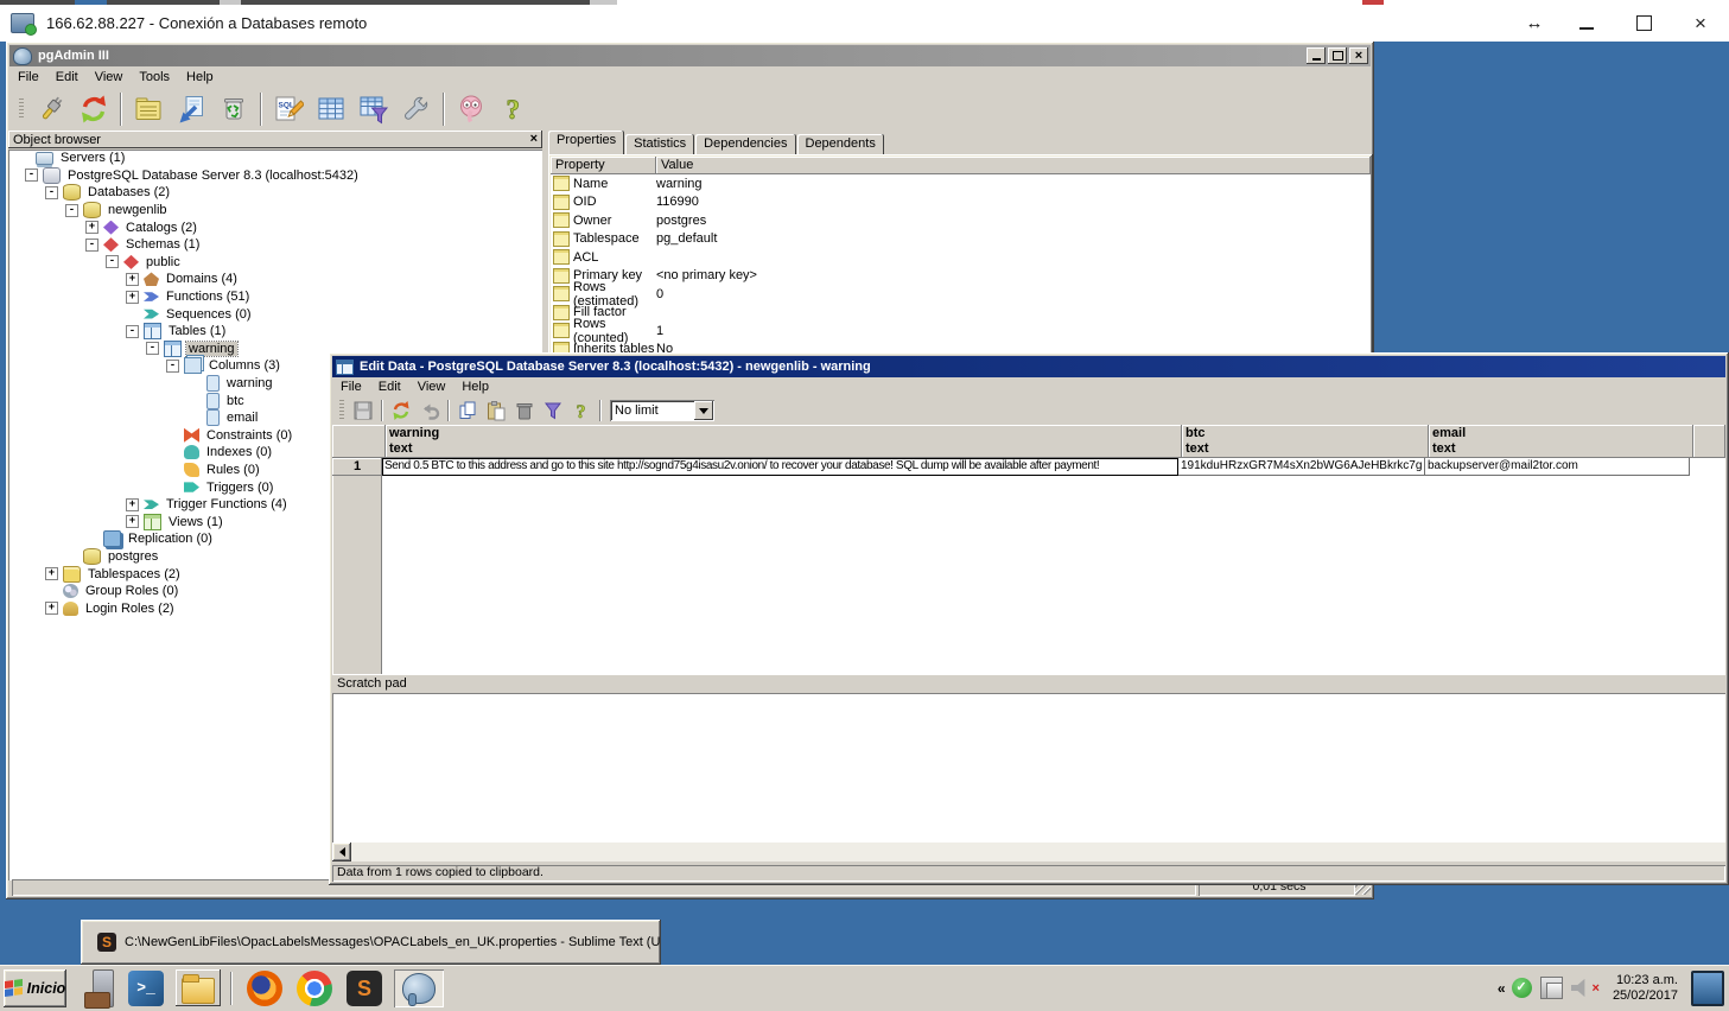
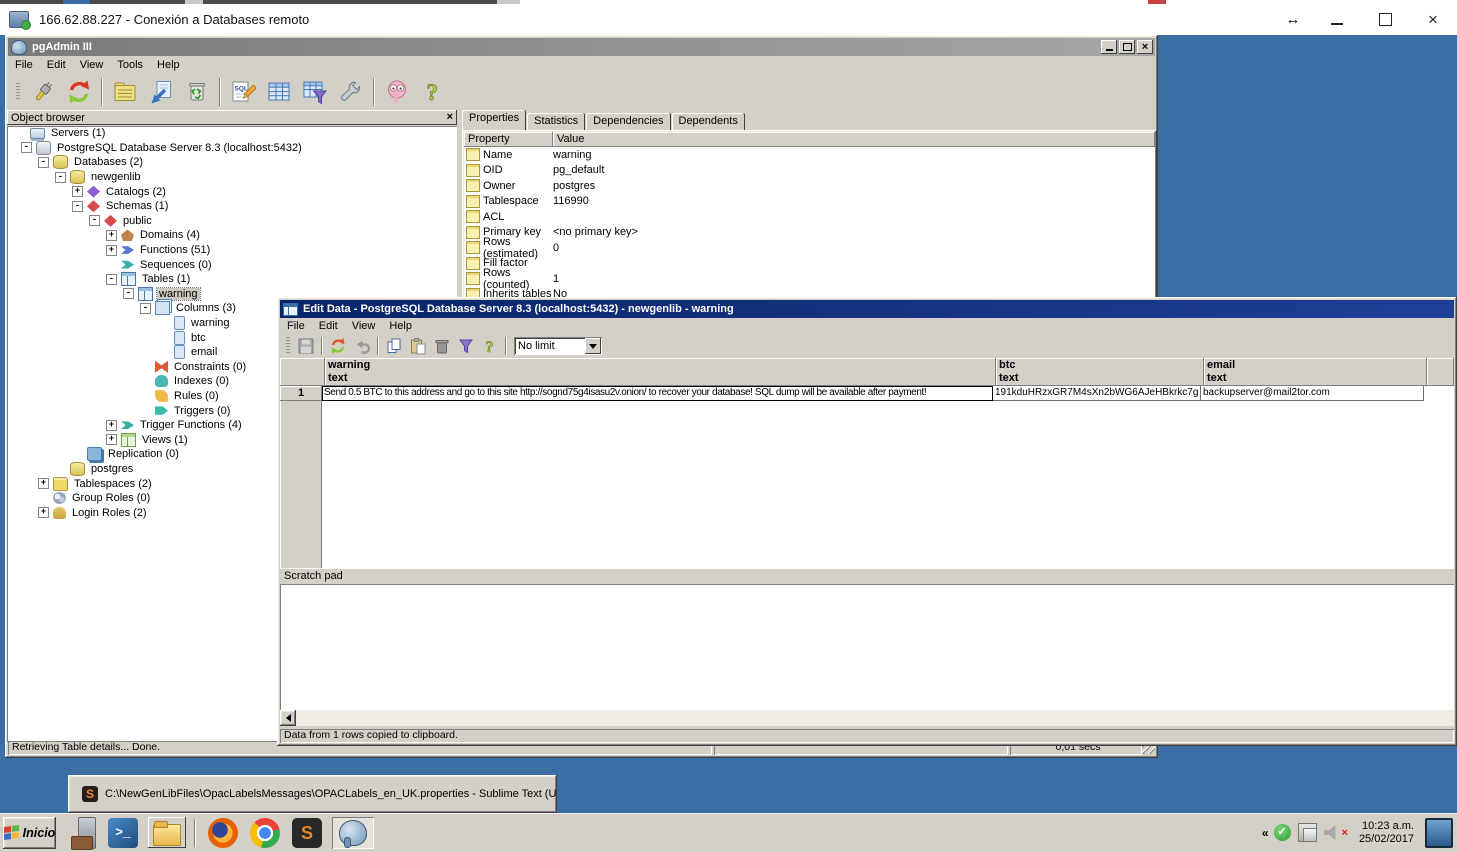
  166.62.88.227 - Conexión a Databases remoto
  ↔
  ×
  pgAdmin III
  ×
  File
  Edit
  View
  Tools
  Help
  ?
  Object browser
  ×
  Servers (1)
  -
  PostgreSQL Database Server 8.3 (localhost:5432)
  -
  Databases (2)
  -
  newgenlib
  +
  Catalogs (2)
  -
  Schemas (1)
  -
  public
  +
  Domains (4)
  +
  Functions (51)
  Sequences (0)
  -
  Tables (1)
  -
  warning
  -
  Columns (3)
  warning
  btc
  email
  Constraints (0)
  Indexes (0)
  Rules (0)
  Triggers (0)
  +
  Trigger Functions (4)
  +
  Views (1)
  Replication (0)
  postgres
  +
  Tablespaces (2)
  Group Roles (0)
  +
  Login Roles (2)
  Properties
  Statistics
  Dependencies
  Dependents
  Property
  Value
  Name
  warning
  OID
- 116990
+ pg_default
  Owner
  postgres
  Tablespace
- pg_default
+ 116990
  ACL
  Primary key
  <no primary key>
  Rows (estimated)
  0
  Fill factor
  Rows (counted)
  1
  Inherits tables
  No
+ Retrieving Table details... Done.
  0,01 secs
  Edit Data - PostgreSQL Database Server 8.3 (localhost:5432) - newgenlib - warning
  File
  Edit
  View
  Help
  ?
  No limit
  warning
  text
  btc
  text
  email
  text
  1
  Send 0.5 BTC to this address and go to this site http://sognd75g4isasu2v.onion/ to recover your database! SQL dump will be available after payment!
  191kduHRzxGR7M4sXn2bWG6AJeHBkrkc7g
  backupserver@mail2tor.com
  Scratch pad
  Data from 1 rows copied to clipboard.
  S
  C:\NewGenLibFiles\OpacLabelsMessages\OPACLabels_en_UK.properties - Sublime Text (U
  Inicio
  >_
  S
  «
  ✓
  ×
  10:23 a.m.
  25/02/2017
